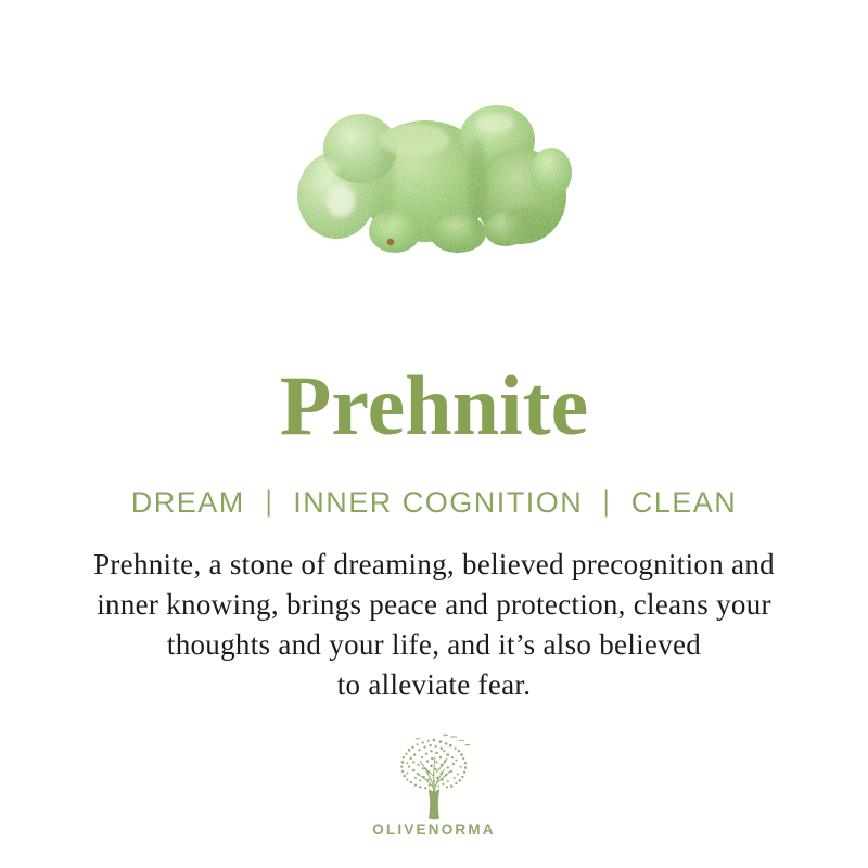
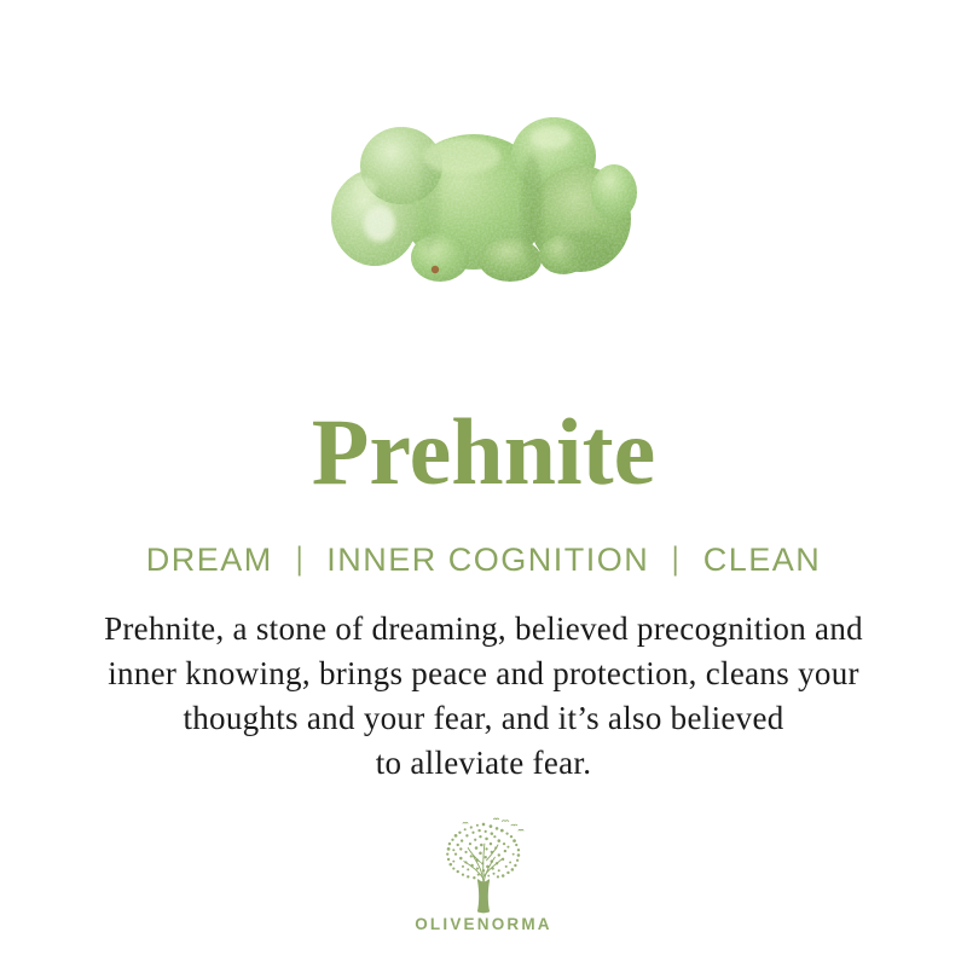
  Prehnite
  DREAM | INNER COGNITION | CLEAN
  Prehnite, a stone of dreaming, believed precognition and
  inner knowing, brings peace and protection, cleans your
- thoughts and your life, and it’s also believed
+ thoughts and your fear, and it’s also believed
  to alleviate fear.
  OLIVENORMA
